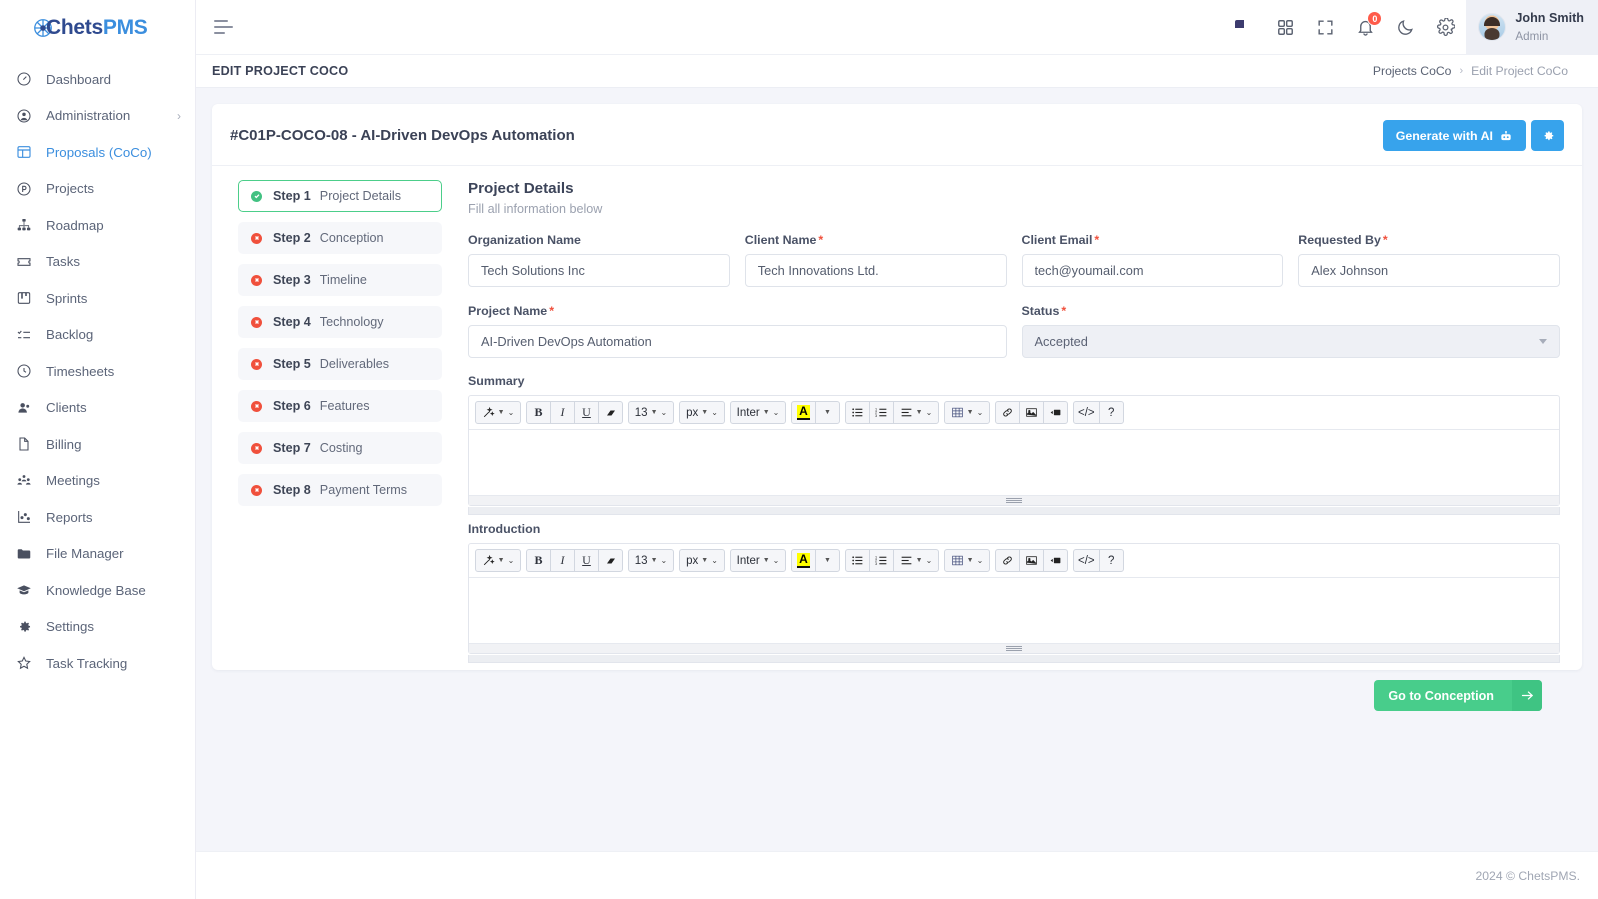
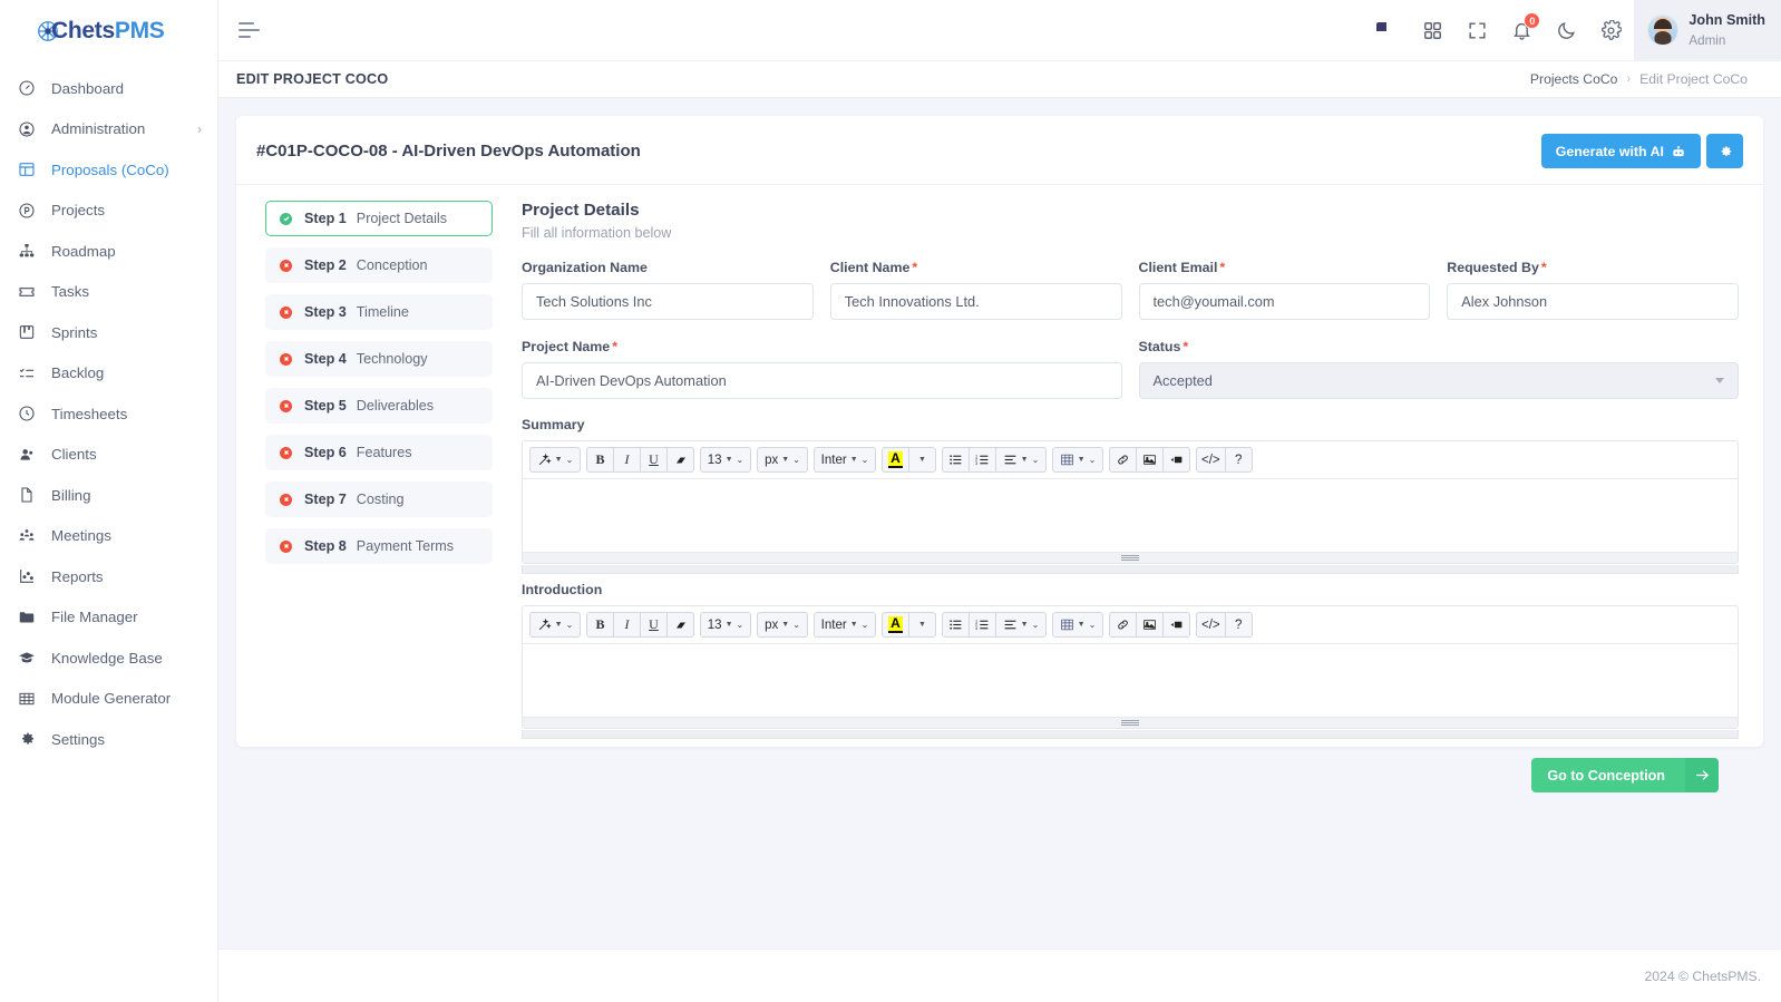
  ChetsPMS
  Dashboard
  Administration
  ›
  Proposals (CoCo)
  Projects
  Roadmap
  Tasks
  Sprints
  Backlog
  Timesheets
  Clients
  Billing
  Meetings
  Reports
  File Manager
  Knowledge Base
+ Module Generator
  Settings
- Task Tracking
  0
  John Smith
  Admin
  EDIT PROJECT COCO
  Projects CoCo
  ›
  Edit Project CoCo
  #C01P-COCO-08 - AI-Driven DevOps Automation
  Generate with AI
  Step 1
  Project Details
  Step 2
  Conception
  Step 3
  Timeline
  Step 4
  Technology
  Step 5
  Deliverables
  Step 6
  Features
  Step 7
  Costing
  Step 8
  Payment Terms
  Project Details
  Fill all information below
  Organization Name
  Tech Solutions Inc
  Client Name *
  Tech Innovations Ltd.
  Client Email *
  tech@youmail.com
  Requested By *
  Alex Johnson
  Project Name *
  AI-Driven DevOps Automation
  Status *
  Accepted
  Summary
  ⌄
  B
  I
  U
  13
  ⌄
  px
  ⌄
  Inter
  ⌄
  A
  ⌄
  ⌄
  </>
  ?
  Introduction
  ⌄
  B
  I
  U
  13
  ⌄
  px
  ⌄
  Inter
  ⌄
  A
  ⌄
  ⌄
  </>
  ?
  Go to Conception
  2024 © ChetsPMS.
